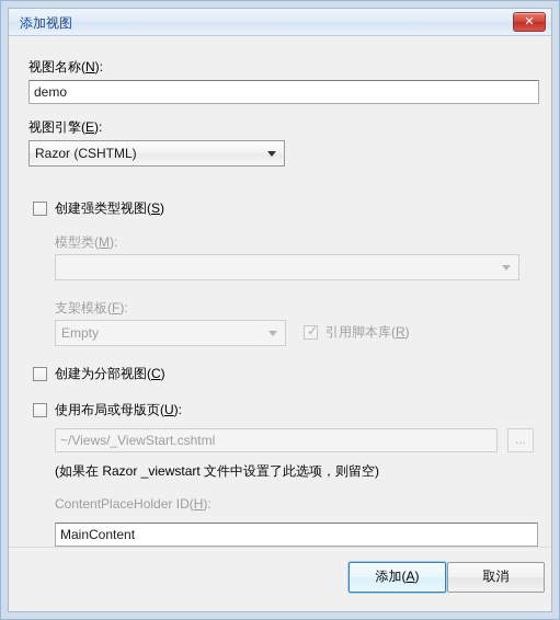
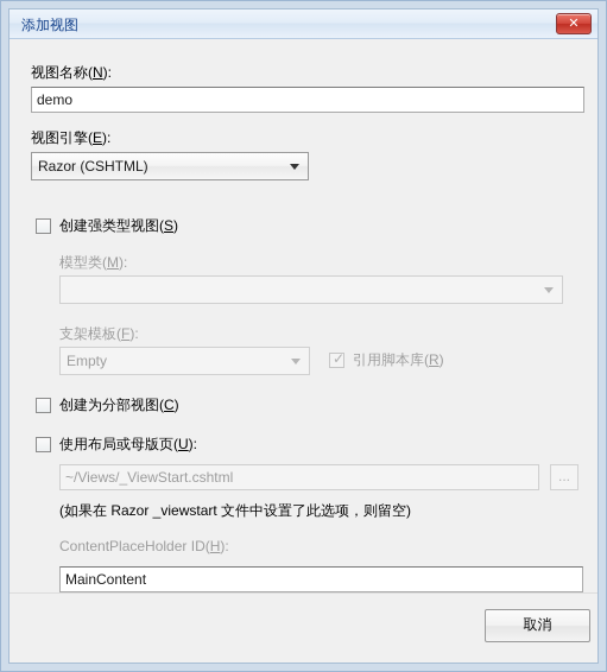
  添加视图
  ✕
  视图名称(N):
  demo
  视图引擎(E):
  Razor (CSHTML)
  创建强类型视图(S)
  模型类(M):
  支架模板(F):
  Empty
  ✓
  引用脚本库(R)
  创建为分部视图(C)
  使用布局或母版页(U):
  ~/Views/_ViewStart.cshtml
  ...
  (如果在 Razor _viewstart 文件中设置了此选项，则留空)
  ContentPlaceHolder ID(H):
  MainContent
- 添加(A)
  取消
